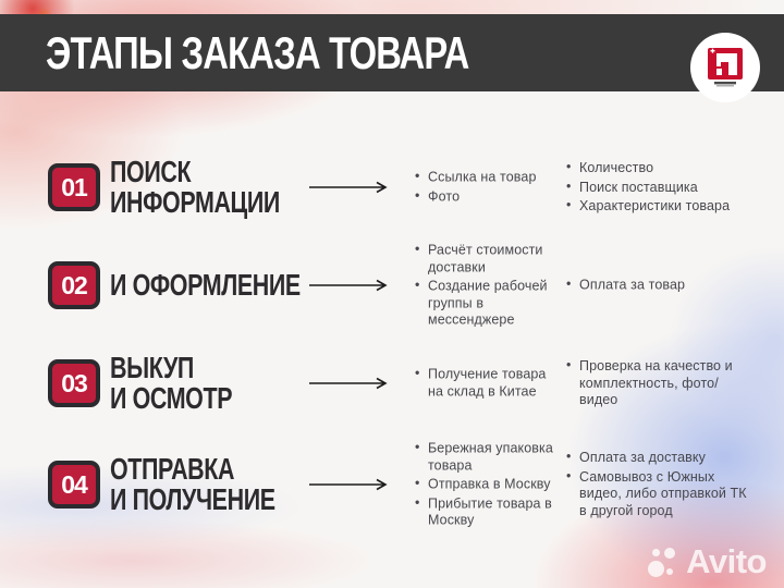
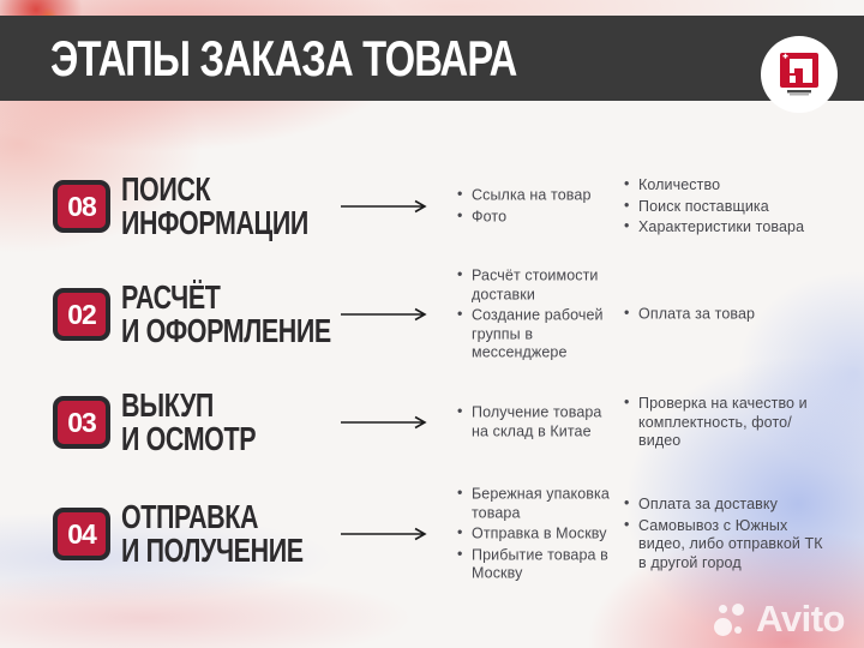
  ЭТАПЫ ЗАКАЗА ТОВАРА
- 01
+ 08
  ПОИСК
  ИНФОРМАЦИИ
  Ссылка на товар
  Фото
  Количество
  Поиск поставщика
  Характеристики товара
  02
+ РАСЧЁТ
  И ОФОРМЛЕНИЕ
  Расчёт стоимости доставки
  Создание рабочей группы в мессенджере
  Оплата за товар
  03
  ВЫКУП
  И ОСМОТР
  Получение товара на склад в Китае
  Проверка на качество и комплектность, фото/видео
  04
  ОТПРАВКА
  И ПОЛУЧЕНИЕ
  Бережная упаковка товара
  Отправка в Москву
  Прибытие товара в Москву
  Оплата за доставку
  Самовывоз с Южных видео, либо отправкой ТК в другой город
  Avito
